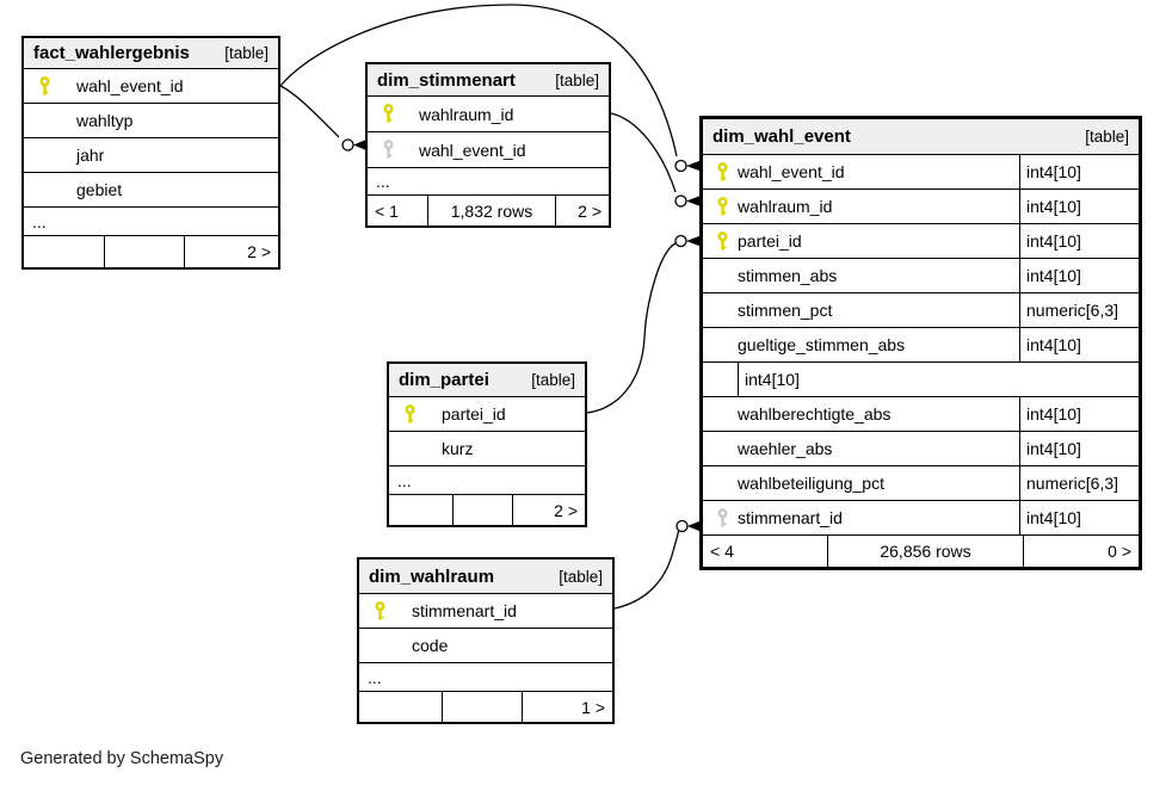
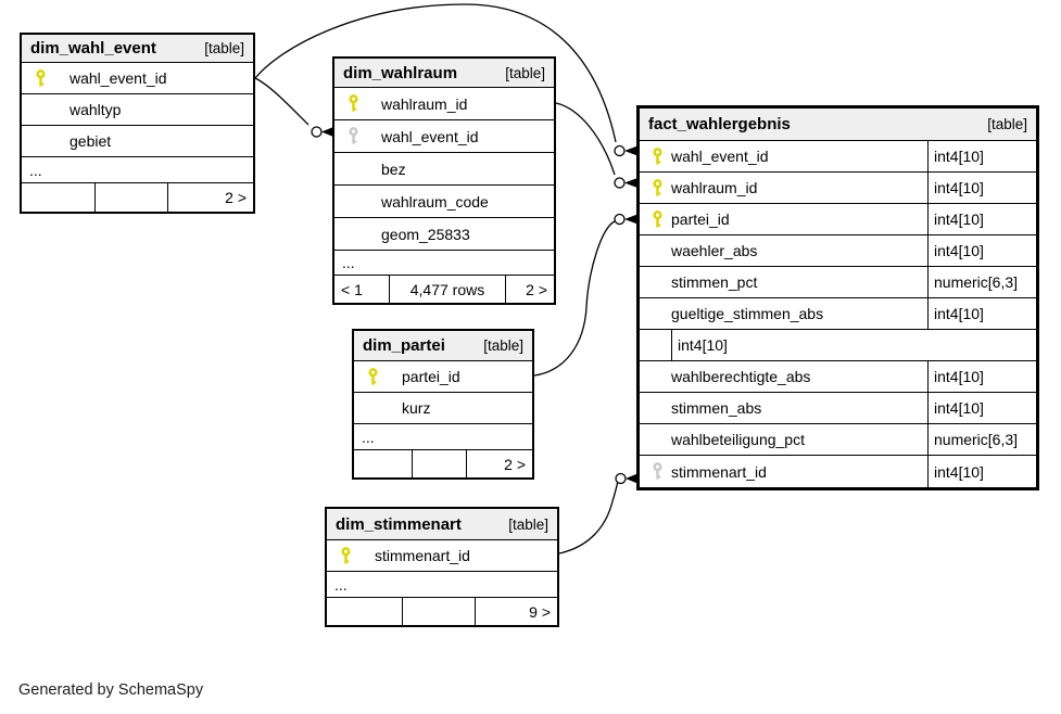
- fact_wahlergebnis
+ dim_wahl_event
  [table]
  wahl_event_id
  wahltyp
- jahr
  gebiet
  ...
  2 >
- dim_stimmenart
+ dim_wahlraum
  [table]
  wahlraum_id
  wahl_event_id
+ bez
+ wahlraum_code
+ geom_25833
  ...
  < 1
- 1,832 rows
+ 4,477 rows
  2 >
- dim_wahl_event
+ fact_wahlergebnis
  [table]
  wahl_event_id
  int4[10]
  wahlraum_id
  int4[10]
  partei_id
  int4[10]
- stimmen_abs
+ waehler_abs
  int4[10]
  stimmen_pct
  numeric[6,3]
  gueltige_stimmen_abs
  int4[10]
  int4[10]
  wahlberechtigte_abs
  int4[10]
- waehler_abs
+ stimmen_abs
  int4[10]
  wahlbeteiligung_pct
  numeric[6,3]
  stimmenart_id
  int4[10]
- < 4
- 26,856 rows
- 0 >
  dim_partei
  [table]
  partei_id
  kurz
  ...
  2 >
- dim_wahlraum
+ dim_stimmenart
  [table]
  stimmenart_id
- code
  ...
- 1 >
+ 9 >
  Generated by SchemaSpy
